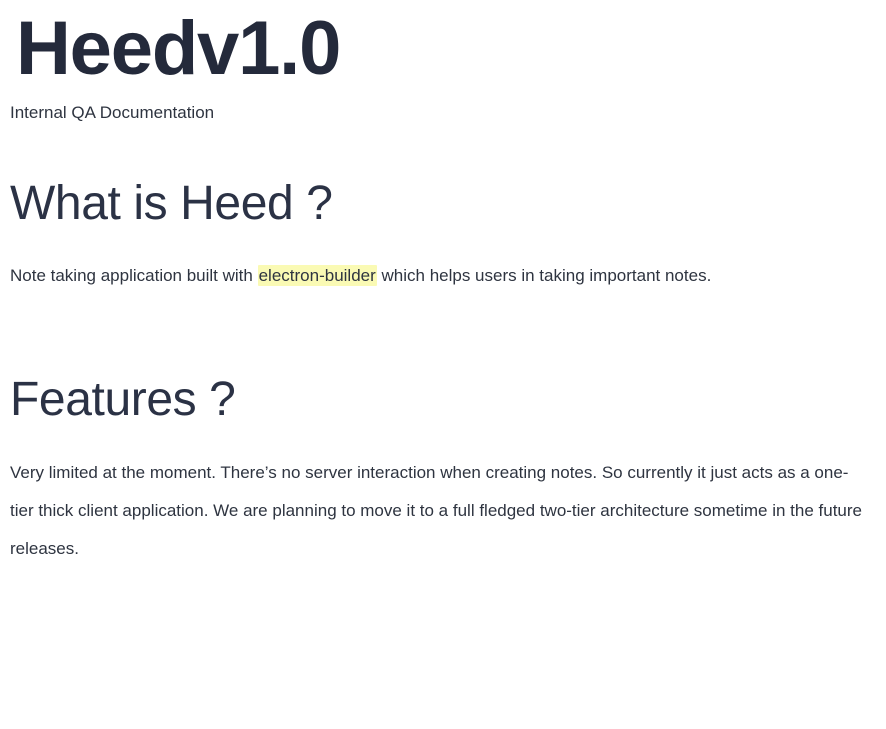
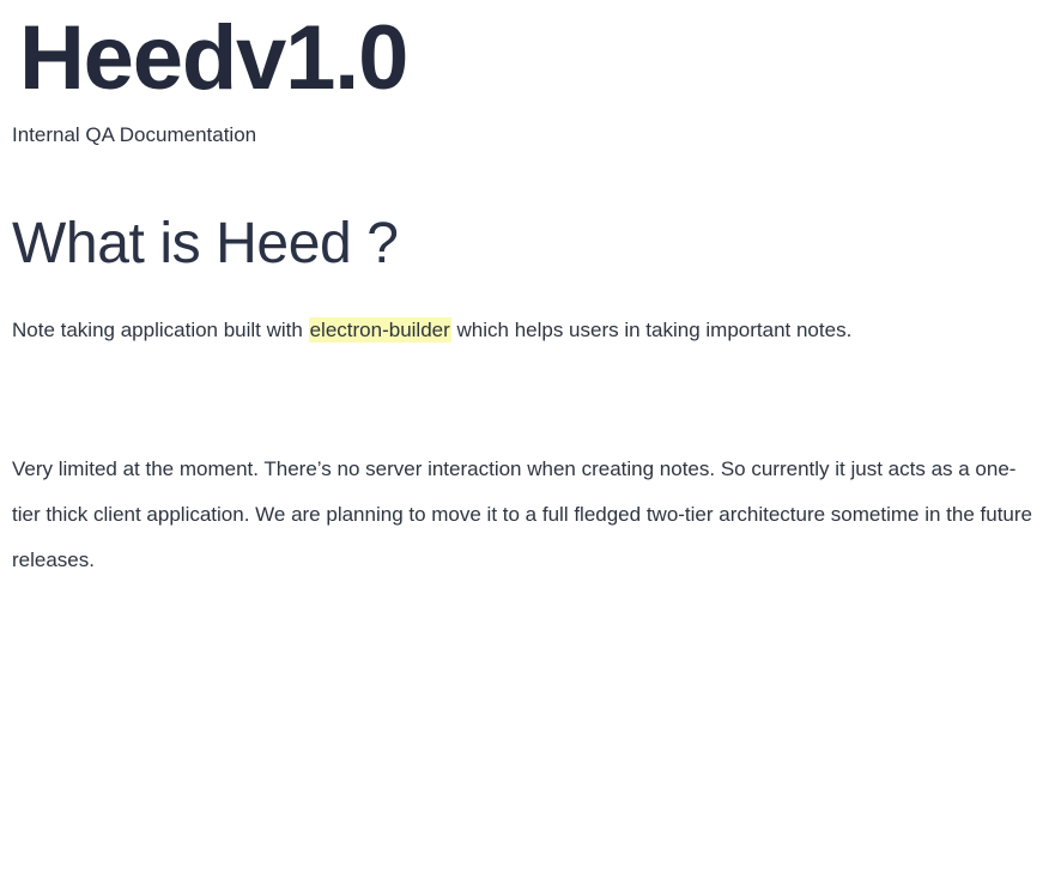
  Heedv1.0
  Internal QA Documentation
  What is Heed ?
  Note taking application built with electron-builder which helps users in taking important notes.
- Features ?
  Very limited at the moment. There’s no server interaction when creating notes. So currently it just acts as a one-tier thick client application. We are planning to move it to a full fledged two-tier architecture sometime in the future releases.
